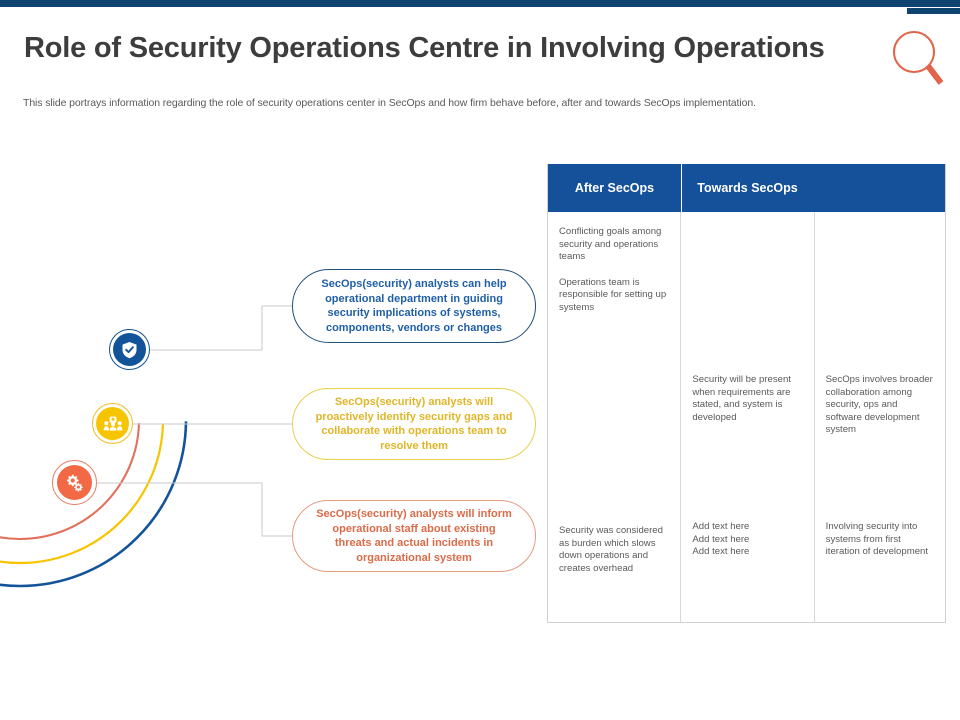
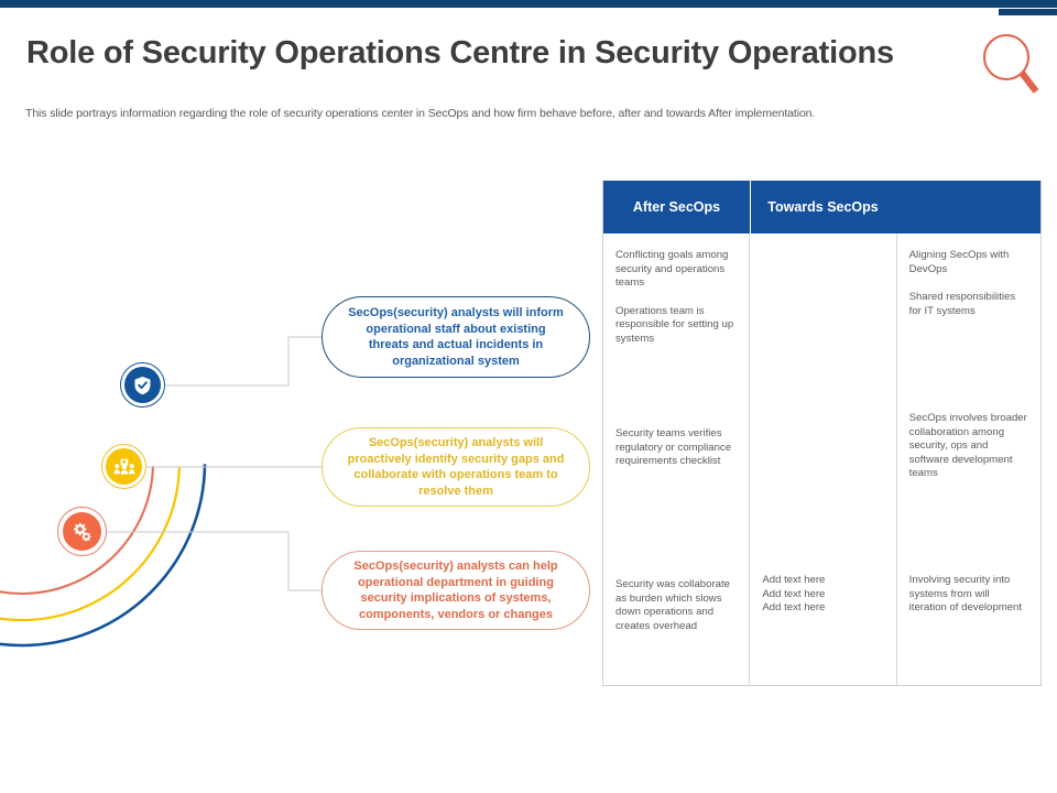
- Role of Security Operations Centre in Involving Operations
+ Role of Security Operations Centre in Security Operations
- This slide portrays information regarding the role of security operations center in SecOps and how firm behave before, after and towards SecOps implementation.
+ This slide portrays information regarding the role of security operations center in SecOps and how firm behave before, after and towards After implementation.
- SecOps(security) analysts can help operational department in guiding security implications of systems, components, vendors or changes
+ SecOps(security) analysts will inform operational staff about existing threats and actual incidents in organizational system
  SecOps(security) analysts will proactively identify security gaps and collaborate with operations team to resolve them
- SecOps(security) analysts will inform operational staff about existing threats and actual incidents in organizational system
+ SecOps(security) analysts can help operational department in guiding security implications of systems, components, vendors or changes
  After SecOps
  Towards SecOps
  Conflicting goals among security and operations teams
  Operations team is responsible for setting up systems
+ Security teams verifies regulatory or compliance requirements checklist
- Security was considered as burden which slows down operations and creates overhead
+ Security was collaborate as burden which slows down operations and creates overhead
- Security will be present when requirements are stated, and system is developed
  Add text here
  Add text here
  Add text here
+ Aligning SecOps with DevOps
+ Shared responsibilities for IT systems
- SecOps involves broader collaboration among security, ops and software development system
+ SecOps involves broader collaboration among security, ops and software development teams
- Involving security into systems from first iteration of development
+ Involving security into systems from will iteration of development
